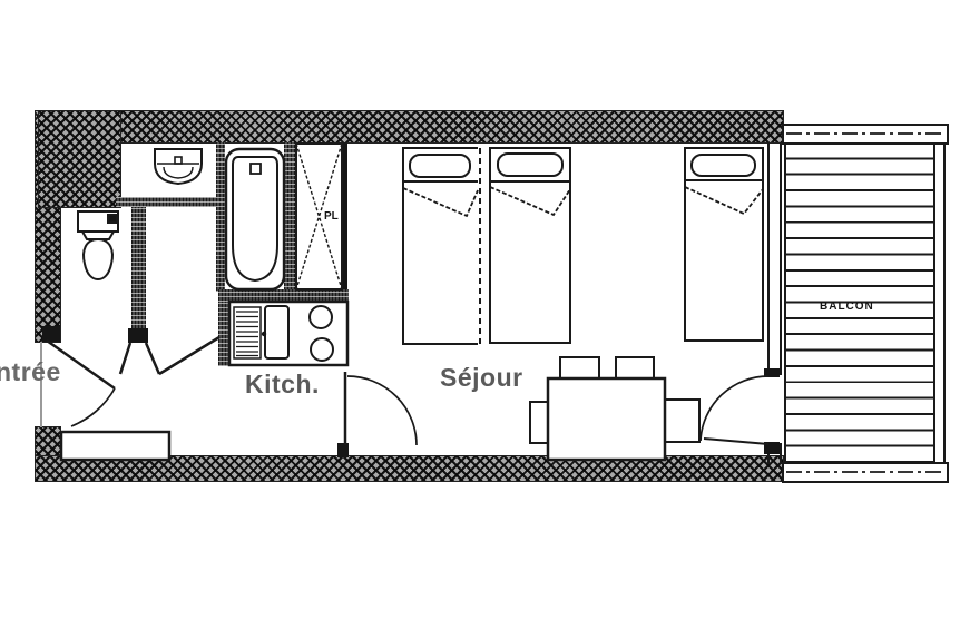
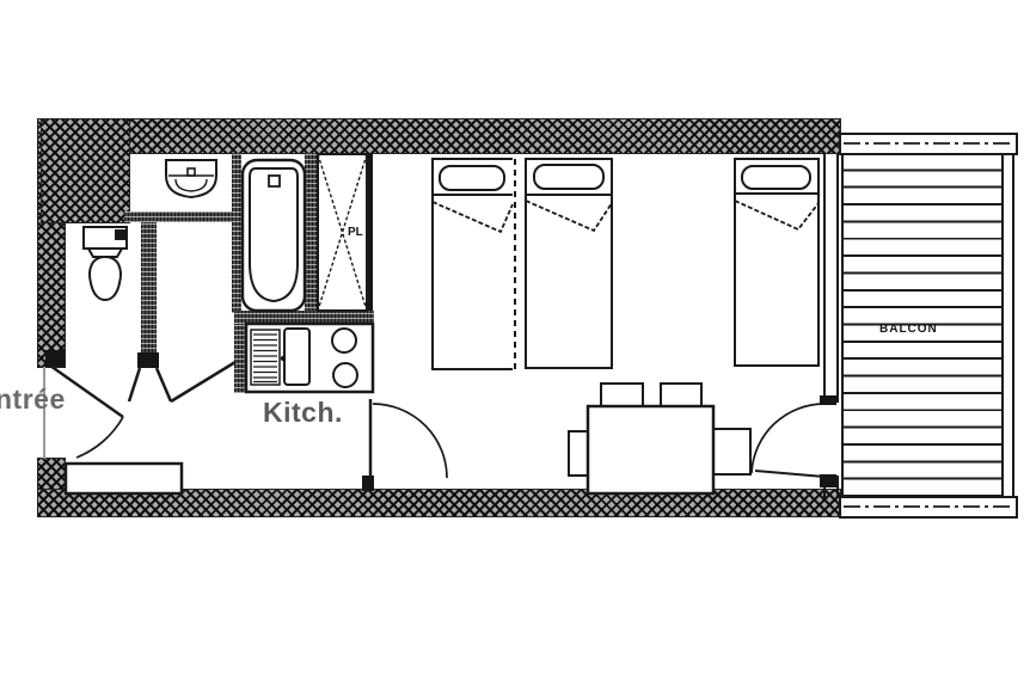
  ntrée
  Kitch.
- Séjour
  PL
  BALCON
